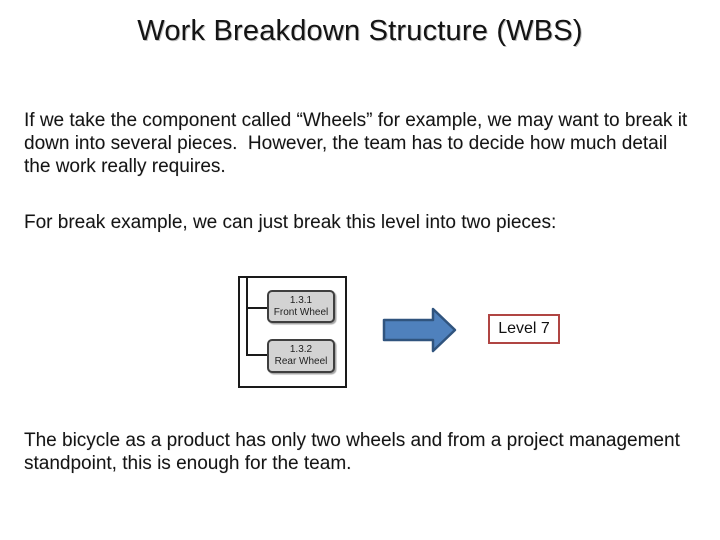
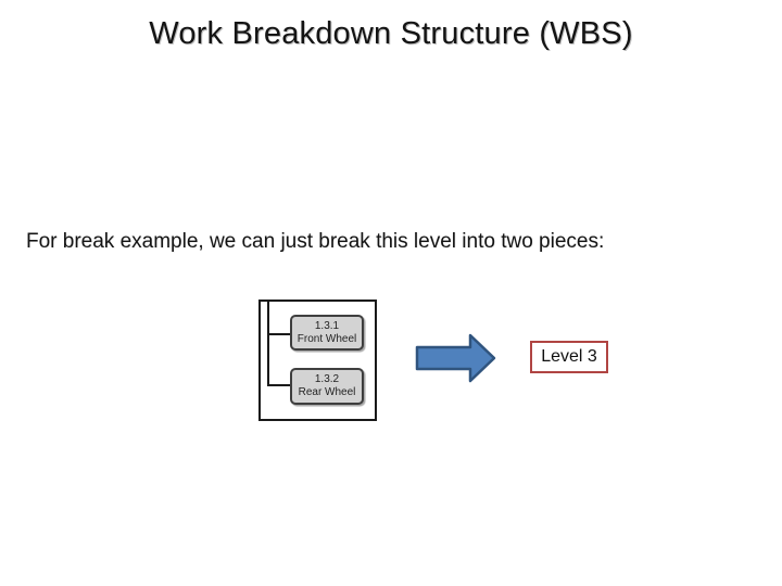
  Work Breakdown Structure (WBS)
- If we take the component called “Wheels” for example, we may want to break it down into several pieces. However, the team has to decide how much detail the work really requires.
  For break example, we can just break this level into two pieces:
- The bicycle as a product has only two wheels and from a project management standpoint, this is enough for the team.
  1.3.1
  Front Wheel
  1.3.2
  Rear Wheel
- Level 7
+ Level 3
